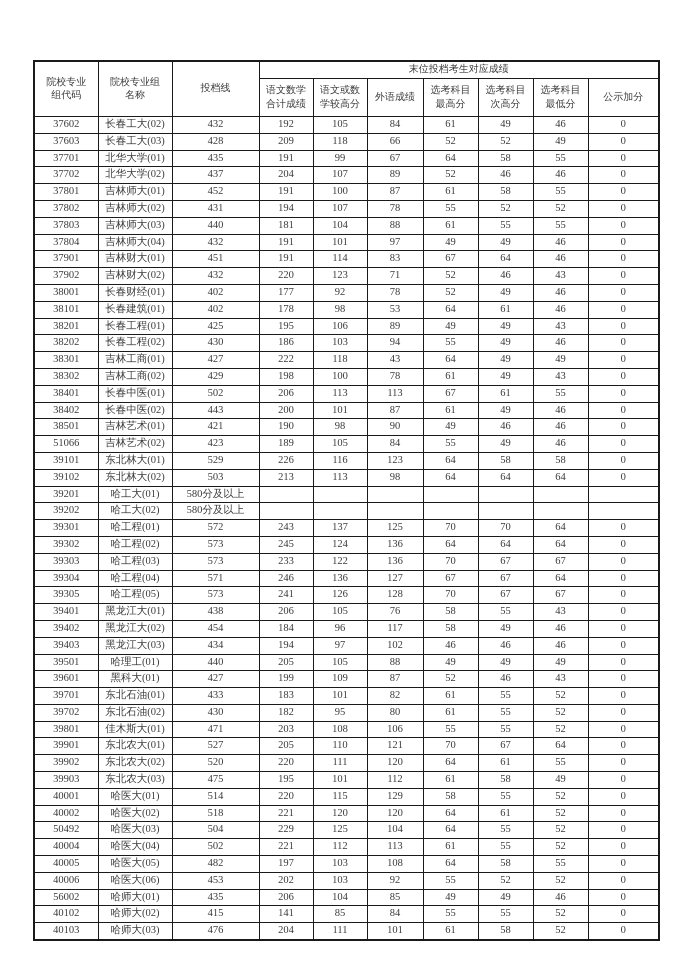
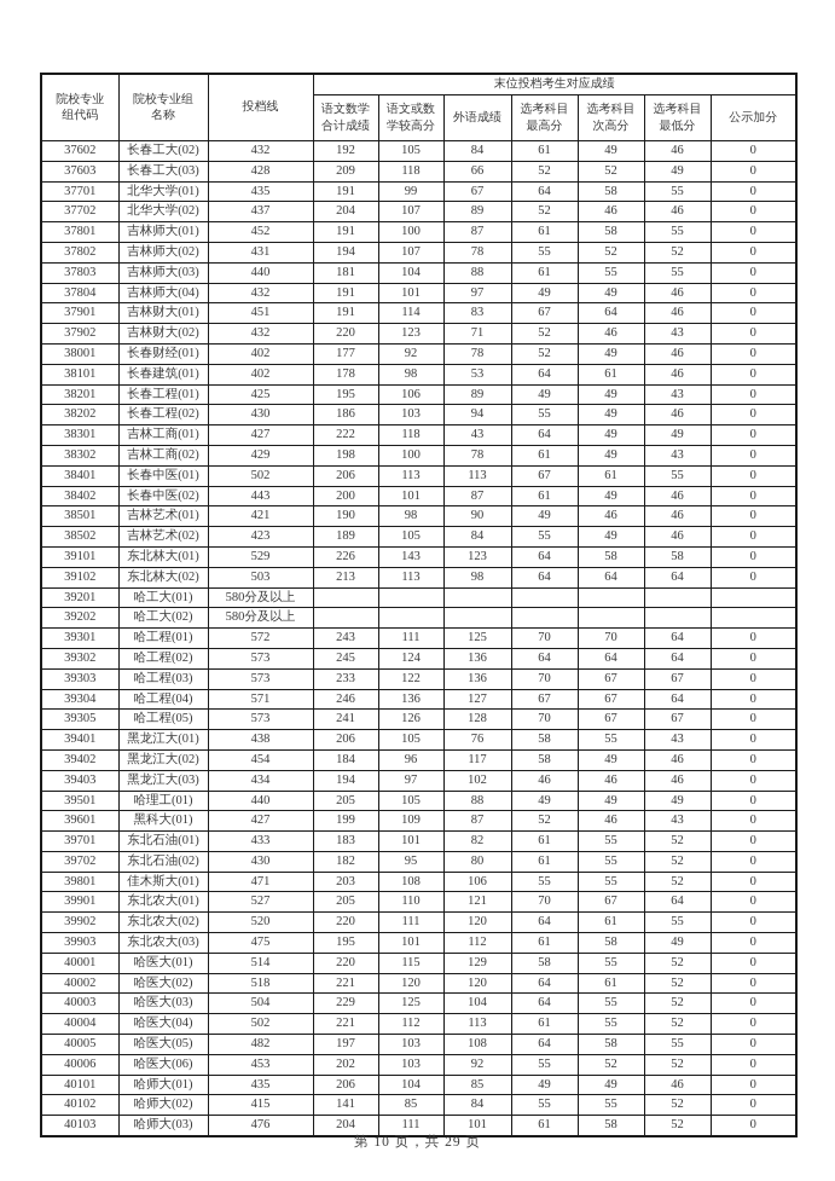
  院校专业 组代码	院校专业组 名称	投档线	末位投档考生对应成绩
  语文数学 合计成绩	语文或数 学较高分	外语成绩	选考科目 最高分	选考科目 次高分	选考科目 最低分	公示加分
  37602	长春工大(02)	432	192	105	84	61	49	46	0
  37603	长春工大(03)	428	209	118	66	52	52	49	0
  37701	北华大学(01)	435	191	99	67	64	58	55	0
  37702	北华大学(02)	437	204	107	89	52	46	46	0
  37801	吉林师大(01)	452	191	100	87	61	58	55	0
  37802	吉林师大(02)	431	194	107	78	55	52	52	0
  37803	吉林师大(03)	440	181	104	88	61	55	55	0
  37804	吉林师大(04)	432	191	101	97	49	49	46	0
  37901	吉林财大(01)	451	191	114	83	67	64	46	0
  37902	吉林财大(02)	432	220	123	71	52	46	43	0
  38001	长春财经(01)	402	177	92	78	52	49	46	0
  38101	长春建筑(01)	402	178	98	53	64	61	46	0
  38201	长春工程(01)	425	195	106	89	49	49	43	0
  38202	长春工程(02)	430	186	103	94	55	49	46	0
  38301	吉林工商(01)	427	222	118	43	64	49	49	0
  38302	吉林工商(02)	429	198	100	78	61	49	43	0
  38401	长春中医(01)	502	206	113	113	67	61	55	0
  38402	长春中医(02)	443	200	101	87	61	49	46	0
  38501	吉林艺术(01)	421	190	98	90	49	46	46	0
- 51066	吉林艺术(02)	423	189	105	84	55	49	46	0
+ 38502	吉林艺术(02)	423	189	105	84	55	49	46	0
- 39101	东北林大(01)	529	226	116	123	64	58	58	0
+ 39101	东北林大(01)	529	226	143	123	64	58	58	0
  39102	东北林大(02)	503	213	113	98	64	64	64	0
  39201	哈工大(01)	580分及以上
  39202	哈工大(02)	580分及以上
- 39301	哈工程(01)	572	243	137	125	70	70	64	0
+ 39301	哈工程(01)	572	243	111	125	70	70	64	0
  39302	哈工程(02)	573	245	124	136	64	64	64	0
  39303	哈工程(03)	573	233	122	136	70	67	67	0
  39304	哈工程(04)	571	246	136	127	67	67	64	0
  39305	哈工程(05)	573	241	126	128	70	67	67	0
  39401	黑龙江大(01)	438	206	105	76	58	55	43	0
  39402	黑龙江大(02)	454	184	96	117	58	49	46	0
  39403	黑龙江大(03)	434	194	97	102	46	46	46	0
  39501	哈理工(01)	440	205	105	88	49	49	49	0
  39601	黑科大(01)	427	199	109	87	52	46	43	0
  39701	东北石油(01)	433	183	101	82	61	55	52	0
  39702	东北石油(02)	430	182	95	80	61	55	52	0
  39801	佳木斯大(01)	471	203	108	106	55	55	52	0
  39901	东北农大(01)	527	205	110	121	70	67	64	0
  39902	东北农大(02)	520	220	111	120	64	61	55	0
  39903	东北农大(03)	475	195	101	112	61	58	49	0
  40001	哈医大(01)	514	220	115	129	58	55	52	0
  40002	哈医大(02)	518	221	120	120	64	61	52	0
- 50492	哈医大(03)	504	229	125	104	64	55	52	0
+ 40003	哈医大(03)	504	229	125	104	64	55	52	0
  40004	哈医大(04)	502	221	112	113	61	55	52	0
  40005	哈医大(05)	482	197	103	108	64	58	55	0
  40006	哈医大(06)	453	202	103	92	55	52	52	0
- 56002	哈师大(01)	435	206	104	85	49	49	46	0
+ 40101	哈师大(01)	435	206	104	85	49	49	46	0
  40102	哈师大(02)	415	141	85	84	55	55	52	0
  40103	哈师大(03)	476	204	111	101	61	58	52	0
+ 第 10 页，共 29 页
